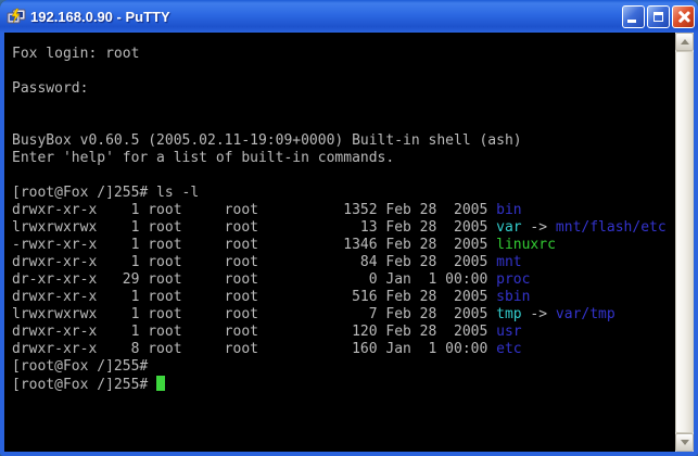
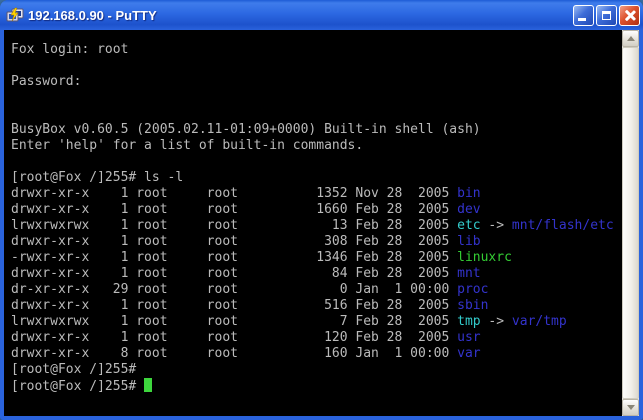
  192.168.0.90 - PuTTY
  Fox login: root
  Password:
- BusyBox v0.60.5 (2005.02.11-19:09+0000) Built-in shell (ash)
+ BusyBox v0.60.5 (2005.02.11-01:09+0000) Built-in shell (ash)
  Enter 'help' for a list of built-in commands.
  [root@Fox /]255# ls -l
- drwxr-xr-x 1 root root 1352 Feb 28 2005 bin
+ drwxr-xr-x 1 root root 1352 Nov 28 2005 bin
+ drwxr-xr-x 1 root root 1660 Feb 28 2005 dev
- lrwxrwxrwx 1 root root 13 Feb 28 2005 var -> mnt/flash/etc
+ lrwxrwxrwx 1 root root 13 Feb 28 2005 etc -> mnt/flash/etc
+ drwxr-xr-x 1 root root 308 Feb 28 2005 lib
  -rwxr-xr-x 1 root root 1346 Feb 28 2005 linuxrc
  drwxr-xr-x 1 root root 84 Feb 28 2005 mnt
  dr-xr-xr-x 29 root root 0 Jan 1 00:00 proc
  drwxr-xr-x 1 root root 516 Feb 28 2005 sbin
  lrwxrwxrwx 1 root root 7 Feb 28 2005 tmp -> var/tmp
  drwxr-xr-x 1 root root 120 Feb 28 2005 usr
- drwxr-xr-x 8 root root 160 Jan 1 00:00 etc
+ drwxr-xr-x 8 root root 160 Jan 1 00:00 var
  [root@Fox /]255#
  [root@Fox /]255#
